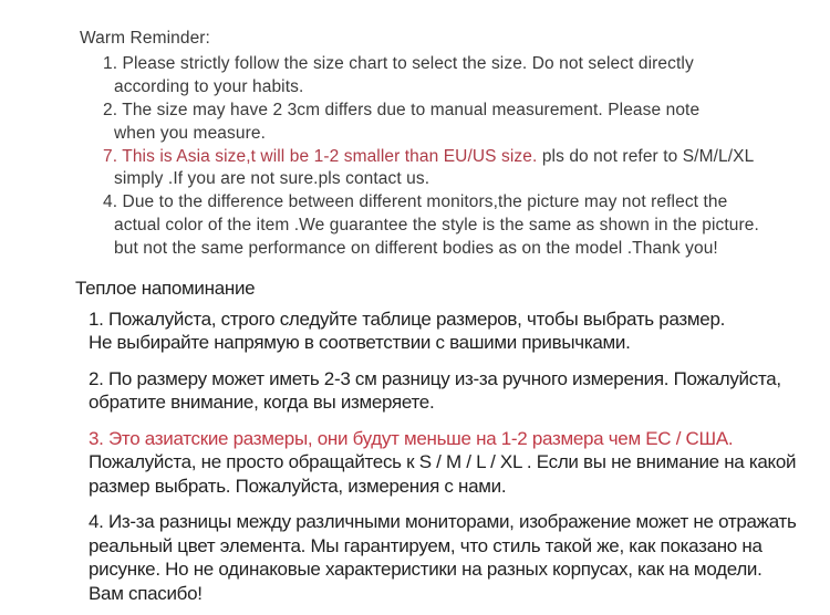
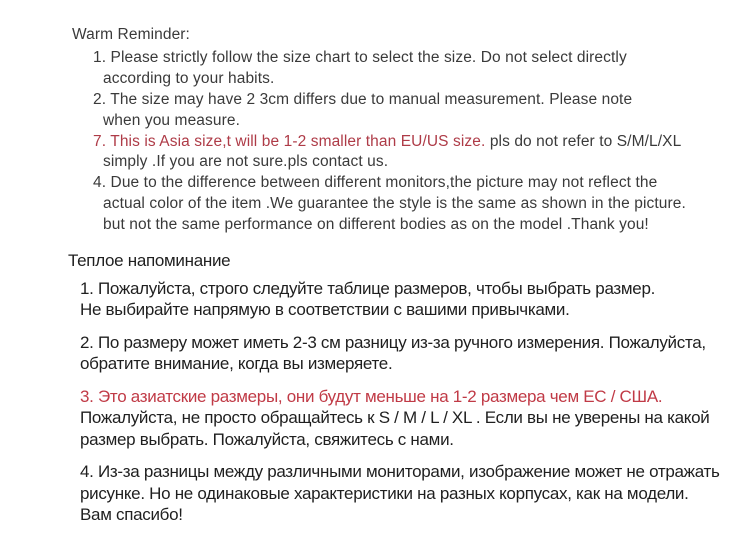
  Warm Reminder:
  1. Please strictly follow the size chart to select the size. Do not select directly
  according to your habits.
  2. The size may have 2 3cm differs due to manual measurement. Please note
  when you measure.
  7. This is Asia size,t will be 1-2 smaller than EU/US size. pls do not refer to S/M/L/XL
  simply .If you are not sure.pls contact us.
  4. Due to the difference between different monitors,the picture may not reflect the
  actual color of the item .We guarantee the style is the same as shown in the picture.
  but not the same performance on different bodies as on the model .Thank you!
  Теплое напоминание
  1. Пожалуйста, строго следуйте таблице размеров, чтобы выбрать размер.
  Не выбирайте напрямую в соответствии с вашими привычками.
  2. По размеру может иметь 2-3 см разницу из-за ручного измерения. Пожалуйста,
  обратите внимание, когда вы измеряете.
  3. Это азиатские размеры, они будут меньше на 1-2 размера чем ЕС / США.
- Пожалуйста, не просто обращайтесь к S / M / L / XL . Если вы не внимание на какой
+ Пожалуйста, не просто обращайтесь к S / M / L / XL . Если вы не уверены на какой
- размер выбрать. Пожалуйста, измерения с нами.
+ размер выбрать. Пожалуйста, свяжитесь с нами.
  4. Из-за разницы между различными мониторами, изображение может не отражать
- реальный цвет элемента. Мы гарантируем, что стиль такой же, как показано на
  рисунке. Но не одинаковые характеристики на разных корпусах, как на модели.
  Вам спасибо!
